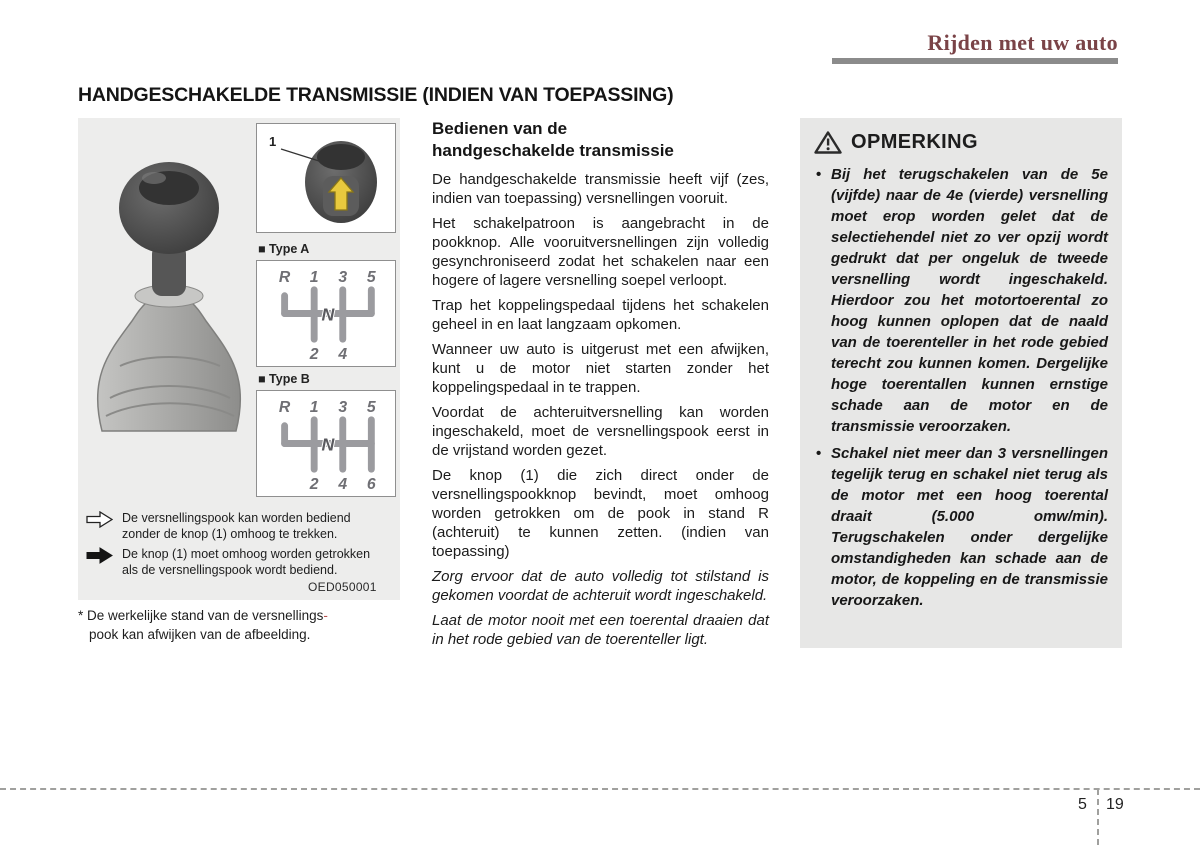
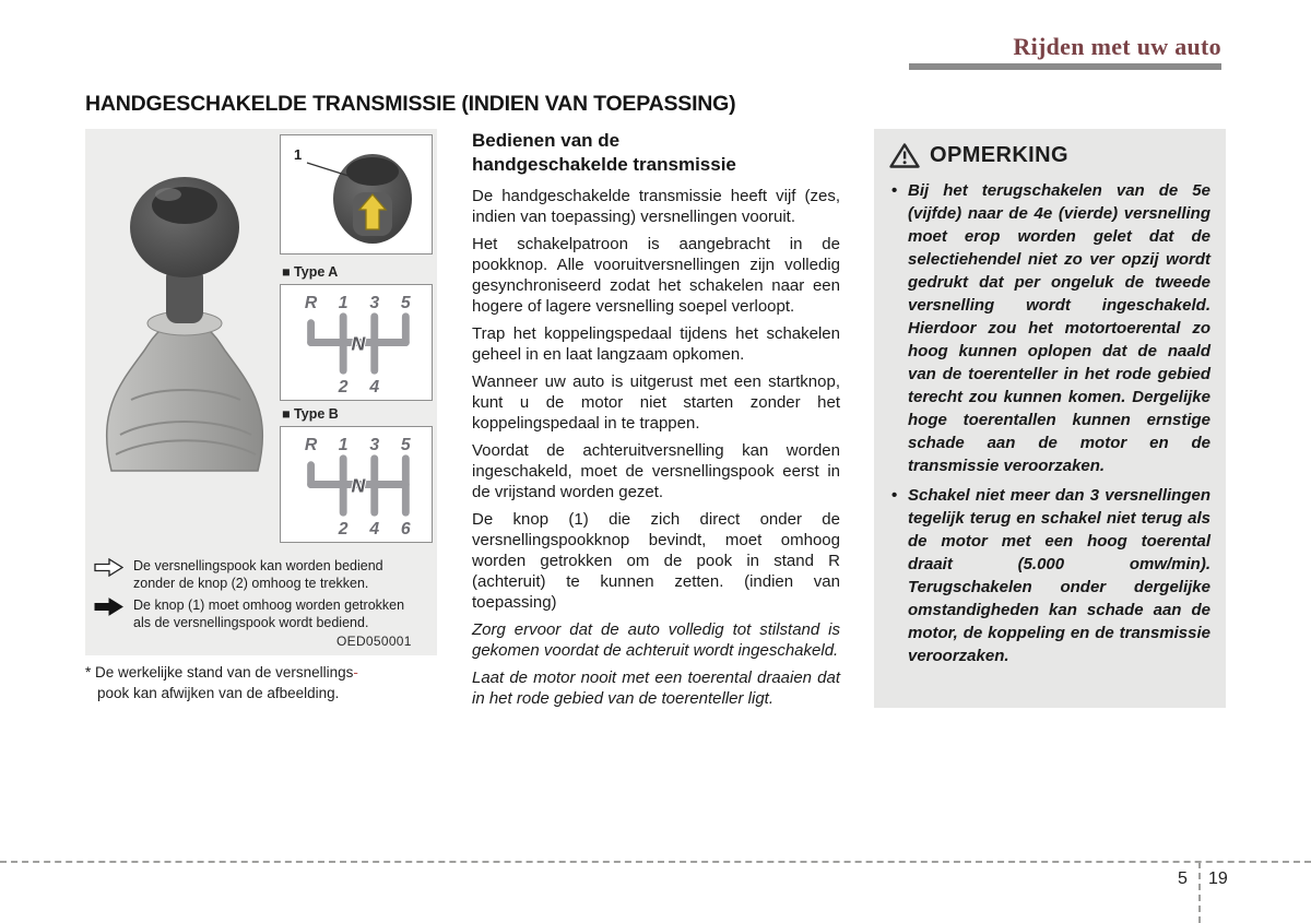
  Rijden met uw auto
  HANDGESCHAKELDE TRANSMISSIE (INDIEN VAN TOEPASSING)
  1
  ■ Type A
  R
  1
  3
  5
  2
  4
  N
  ■ Type B
  R
  1
  3
  5
  2
  4
  6
  N
- De versnellingspook kan worden bediend zonder de knop (1) omhoog te trekken.
+ De versnellingspook kan worden bediend zonder de knop (2) omhoog te trekken.
  De knop (1) moet omhoog worden getrokken als de versnellingspook wordt bediend.
  OED050001
  * De werkelijke stand van de versnellings-
  pook kan afwijken van de afbeelding.
  Bedienen van de handgeschakelde transmissie
  De handgeschakelde transmissie heeft vijf (zes, indien van toepassing) versnellingen vooruit.
  Het schakelpatroon is aangebracht in de pookknop. Alle vooruitversnellingen zijn volledig gesynchroniseerd zodat het schakelen naar een hogere of lagere versnelling soepel verloopt.
  Trap het koppelingspedaal tijdens het schakelen geheel in en laat langzaam opkomen.
- Wanneer uw auto is uitgerust met een afwijken, kunt u de motor niet starten zonder het koppelingspedaal in te trappen.
+ Wanneer uw auto is uitgerust met een startknop, kunt u de motor niet starten zonder het koppelingspedaal in te trappen.
  Voordat de achteruitversnelling kan worden ingeschakeld, moet de versnellingspook eerst in de vrijstand worden gezet.
  De knop (1) die zich direct onder de versnellingspookknop bevindt, moet omhoog worden getrokken om de pook in stand R (achteruit) te kunnen zetten. (indien van toepassing)
  Zorg ervoor dat de auto volledig tot stilstand is gekomen voordat de achteruit wordt ingeschakeld.
  Laat de motor nooit met een toerental draaien dat in het rode gebied van de toerenteller ligt.
  OPMERKING
  •
  Bij het terugschakelen van de 5e (vijfde) naar de 4e (vierde) versnelling moet erop worden gelet dat de selectiehendel niet zo ver opzij wordt gedrukt dat per ongeluk de tweede versnelling wordt ingeschakeld. Hierdoor zou het motortoerental zo hoog kunnen oplopen dat de naald van de toerenteller in het rode gebied terecht zou kunnen komen. Dergelijke hoge toerentallen kunnen ernstige schade aan de motor en de transmissie veroorzaken.
  •
  Schakel niet meer dan 3 versnellingen tegelijk terug en schakel niet terug als de motor met een hoog toerental draait (5.000 omw/min). Terugschakelen onder dergelijke omstandigheden kan schade aan de motor, de koppeling en de transmissie veroorzaken.
  5
  19
